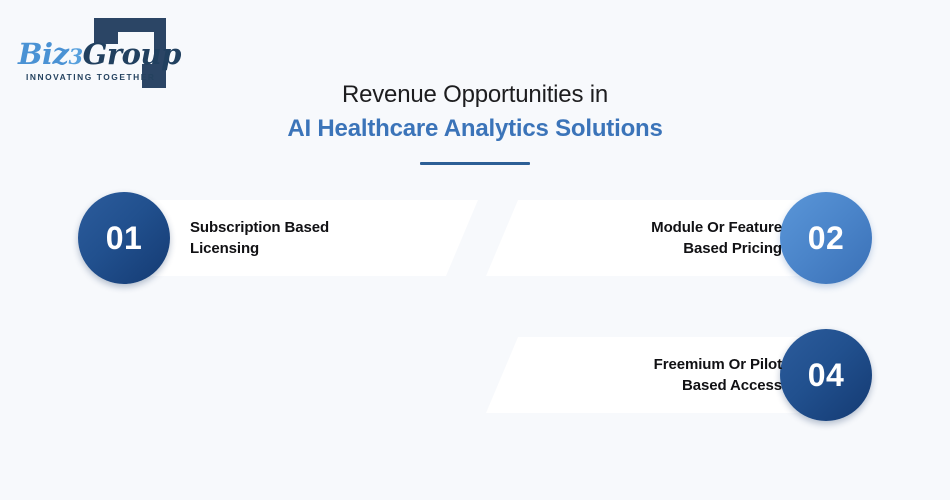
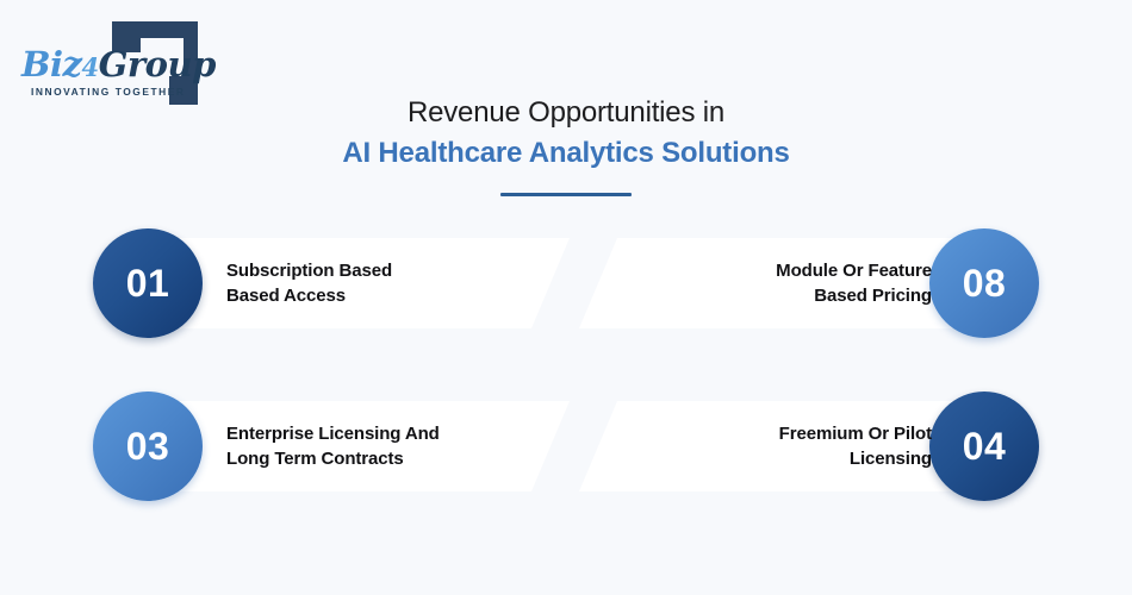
- Biz3Group
+ Biz4Group
  INNOVATING TOGETHER
  Revenue Opportunities in
  AI Healthcare Analytics Solutions
  01
  Subscription Based
- Licensing
+ Based Access
- 02
+ 08
  Module Or Feature
  Based Pricing
+ 03
+ Enterprise Licensing And
+ Long Term Contracts
  04
  Freemium Or Pilot
- Based Access
+ Licensing
